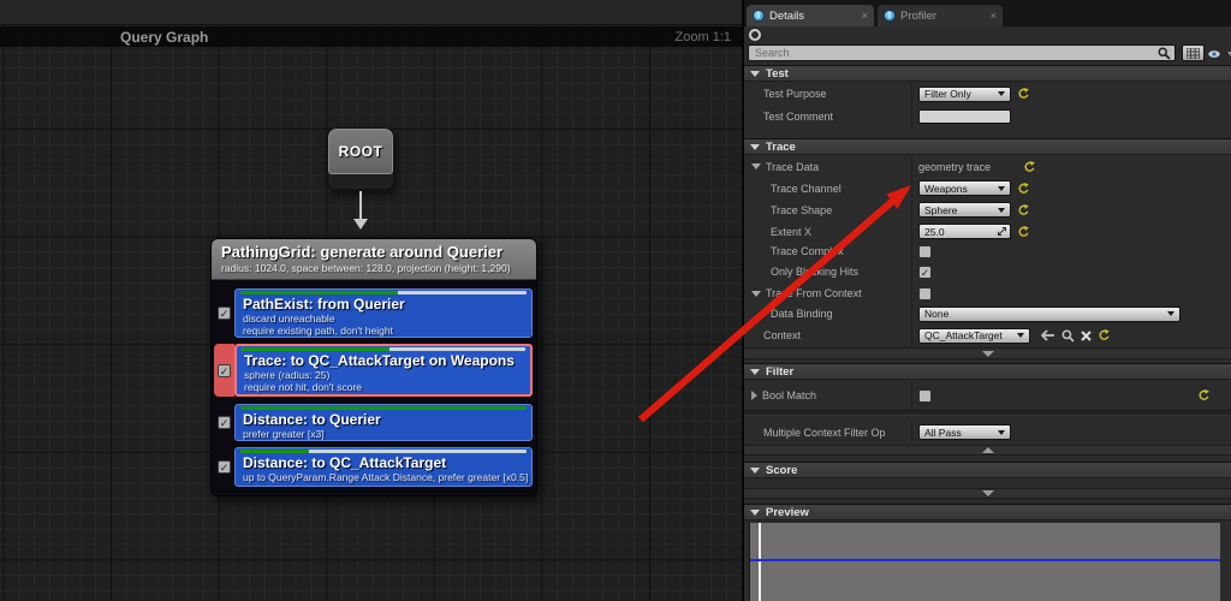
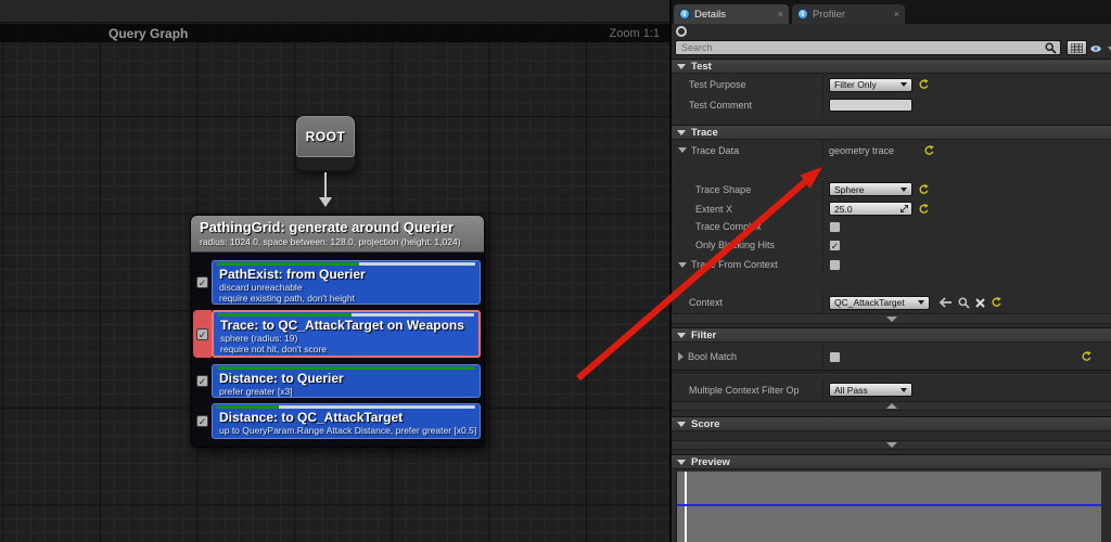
  Query Graph
  Zoom 1:1
  ROOT
  PathingGrid: generate around Querier
- radius: 1024.0, space between: 128.0, projection (height: 1,290)
+ radius: 1024.0, space between: 128.0, projection (height: 1,024)
  ✓
  PathExist: from Querier
  discard unreachable
  require existing path, don't height
  ✓
  Trace: to QC_AttackTarget on Weapons
- sphere (radius: 25)
+ sphere (radius: 19)
  require not hit, don't score
  ✓
  Distance: to Querier
  prefer greater [x3]
  ✓
  Distance: to QC_AttackTarget
  up to QueryParam.Range Attack Distance, prefer greater [x0.5
  i
  Details
  ×
  i
  Profiler
  ×
  Search
  Test
  Test Purpose
  Filter Only
  Test Comment
  Trace
  Trace Data
  geometry trace
- Trace Channel
- Weapons
  Trace Shape
  Sphere
  Extent X
  25.0
  Trace Compx
  Only Blking Hits
  ✓
  Tra From Context
- Data Binding
- None
  Context
  QC_AttackTarget
  Filter
  Bool Match
  Multiple Context Filter Op
  All Pass
  Score
  Preview
